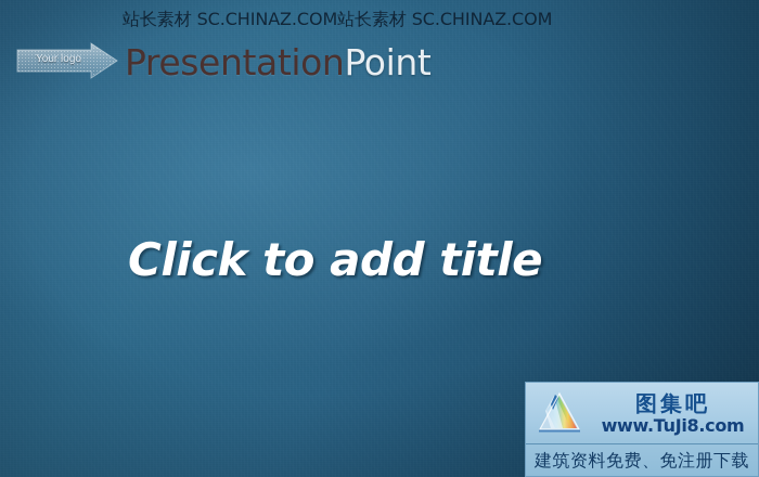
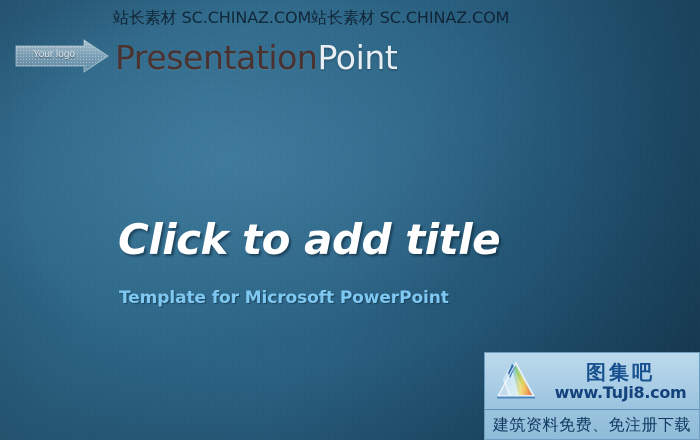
  站长素材 SC.CHINAZ.COM站长素材 SC.CHINAZ.COM
  Your logo
  PresentationPoint
  Click to add title
+ Template for Microsoft PowerPoint
  图集吧
  www.TuJi8.com
  建筑资料免费、免注册下载
